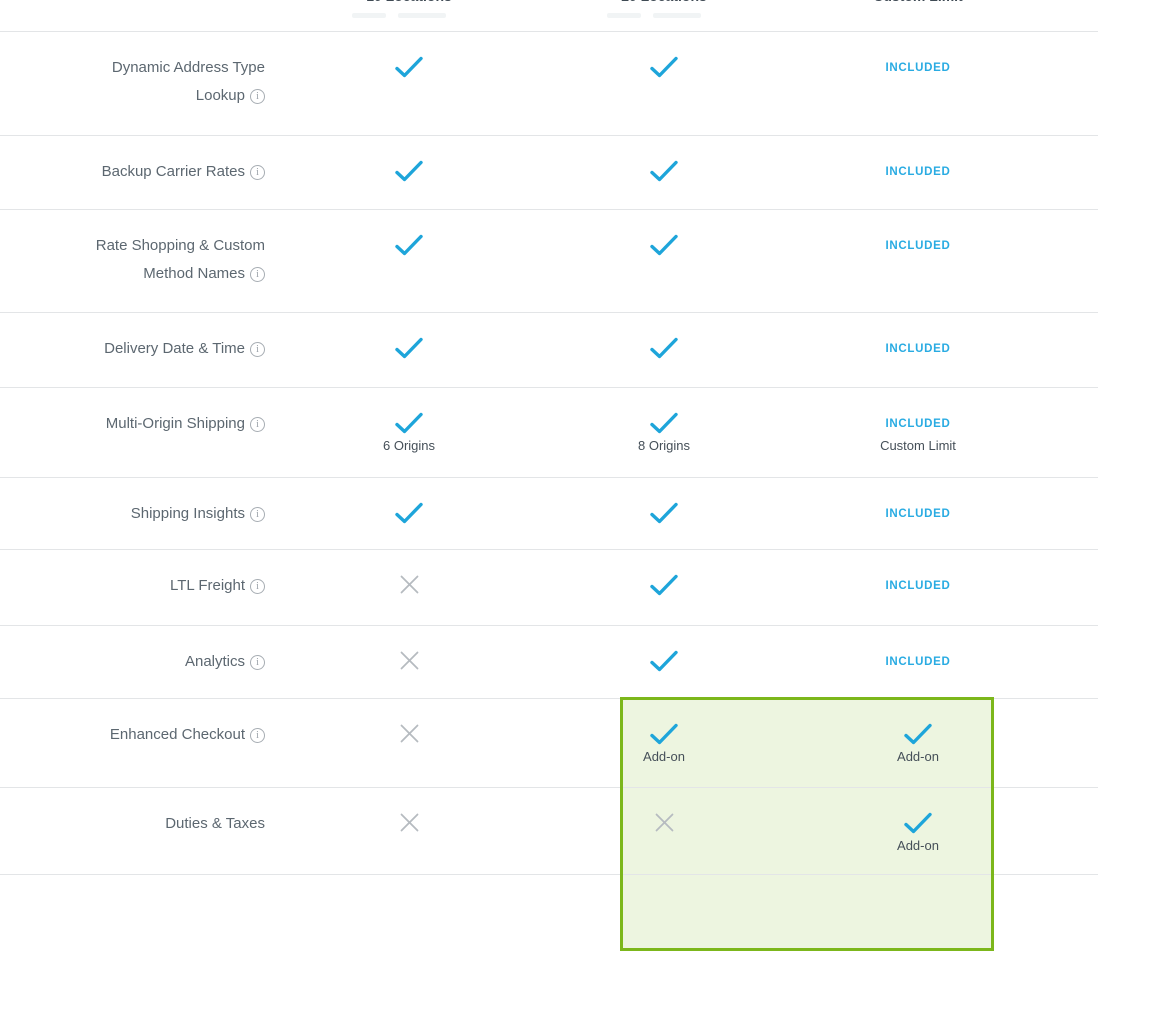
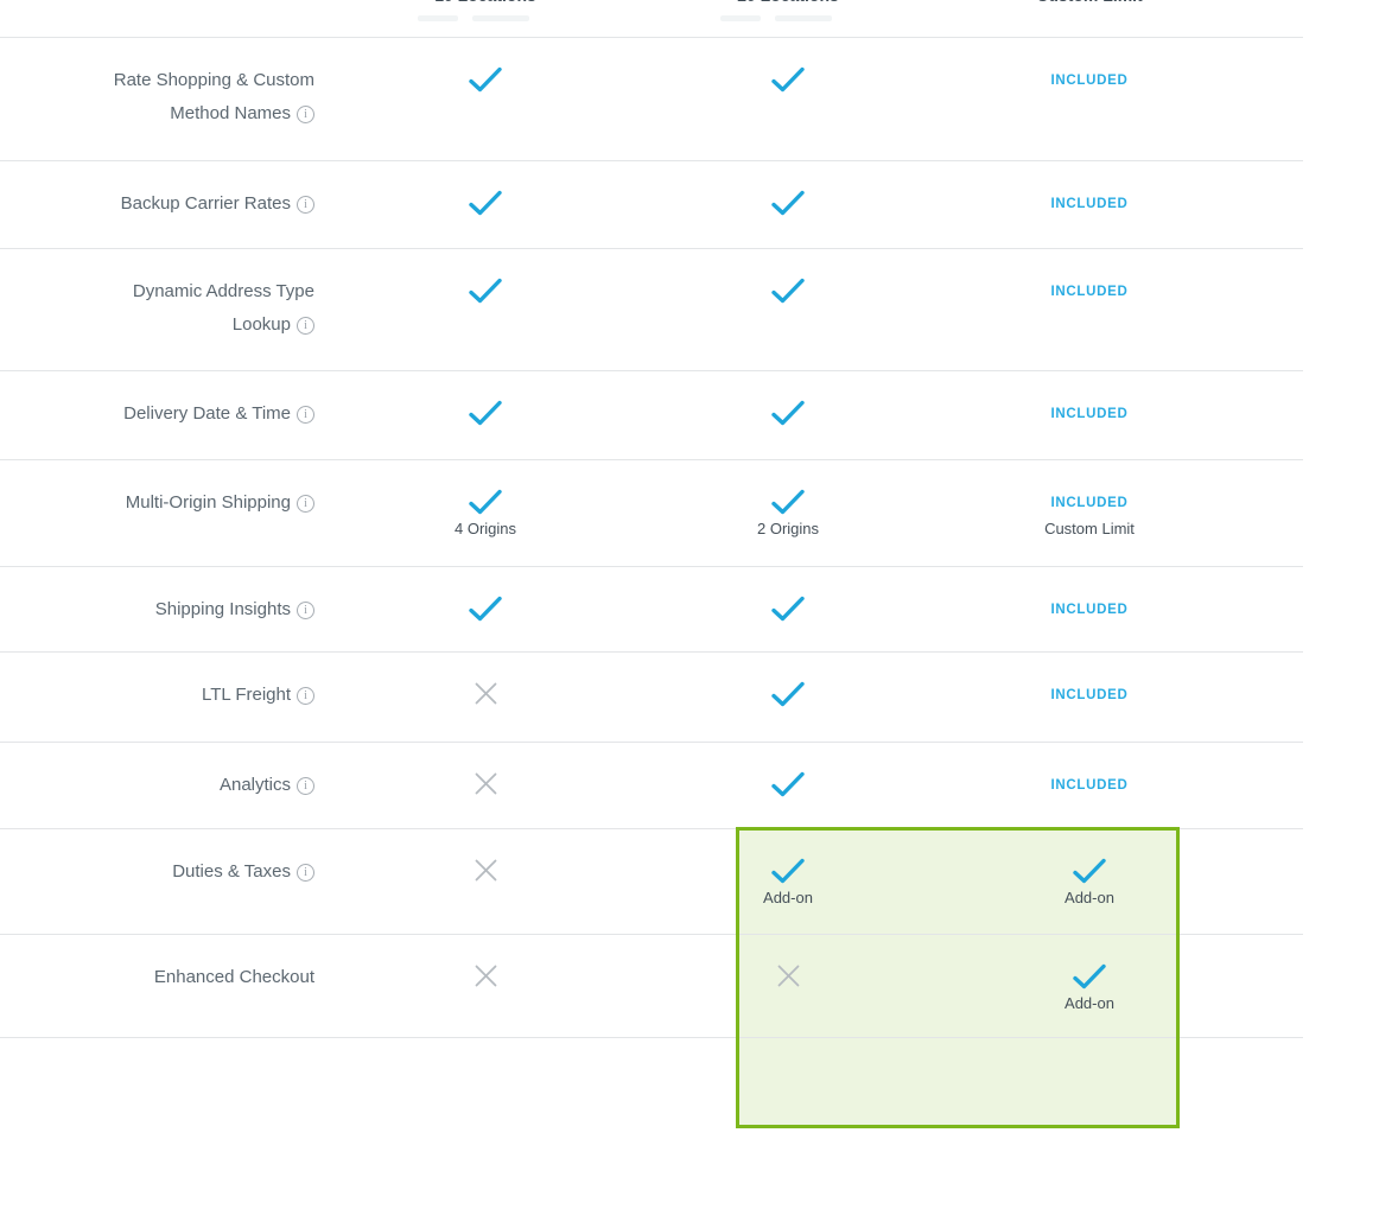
- Dynamic Address Type Lookup i
+ Rate Shopping & Custom Method Names i
  INCLUDED
  Backup Carrier Rates i
  INCLUDED
- Rate Shopping & Custom Method Names i
+ Dynamic Address Type Lookup i
  INCLUDED
  Delivery Date & Time i
  INCLUDED
  Multi-Origin Shipping i
- 6 Origins
+ 4 Origins
- 8 Origins
+ 2 Origins
  INCLUDED
  Custom Limit
  Shipping Insights i
  INCLUDED
  LTL Freight i
  INCLUDED
  Analytics i
  INCLUDED
- Enhanced Checkout i
+ Duties & Taxes i
  Add-on
  Add-on
- Duties & Taxes
+ Enhanced Checkout
  Add-on
